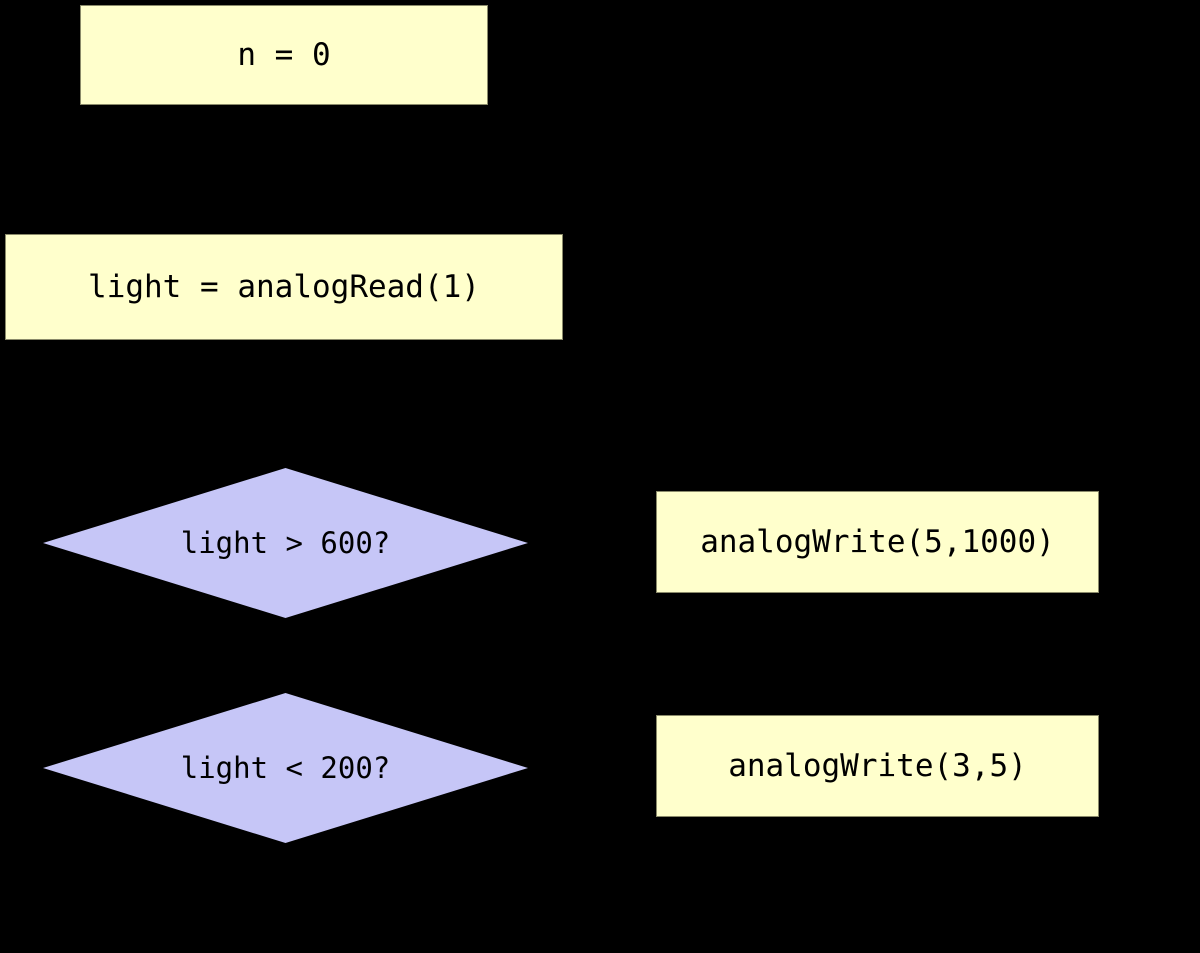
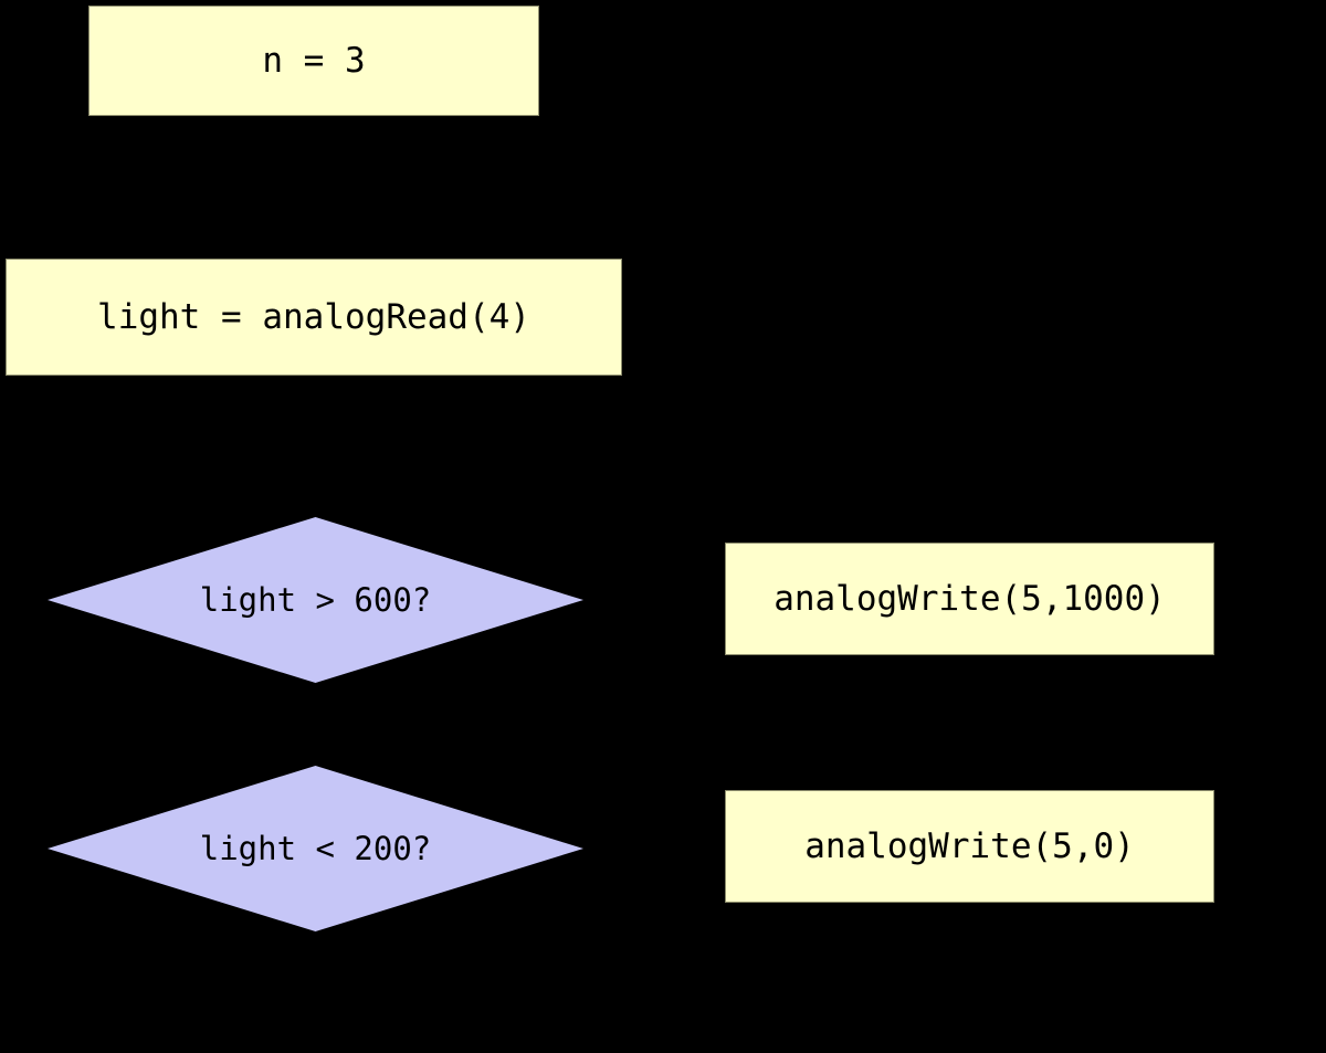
- n = 0
+ n = 3
- light = analogRead(1)
+ light = analogRead(4)
  light > 600?
  analogWrite(5,1000)
  light < 200?
- analogWrite(3,5)
+ analogWrite(5,0)
